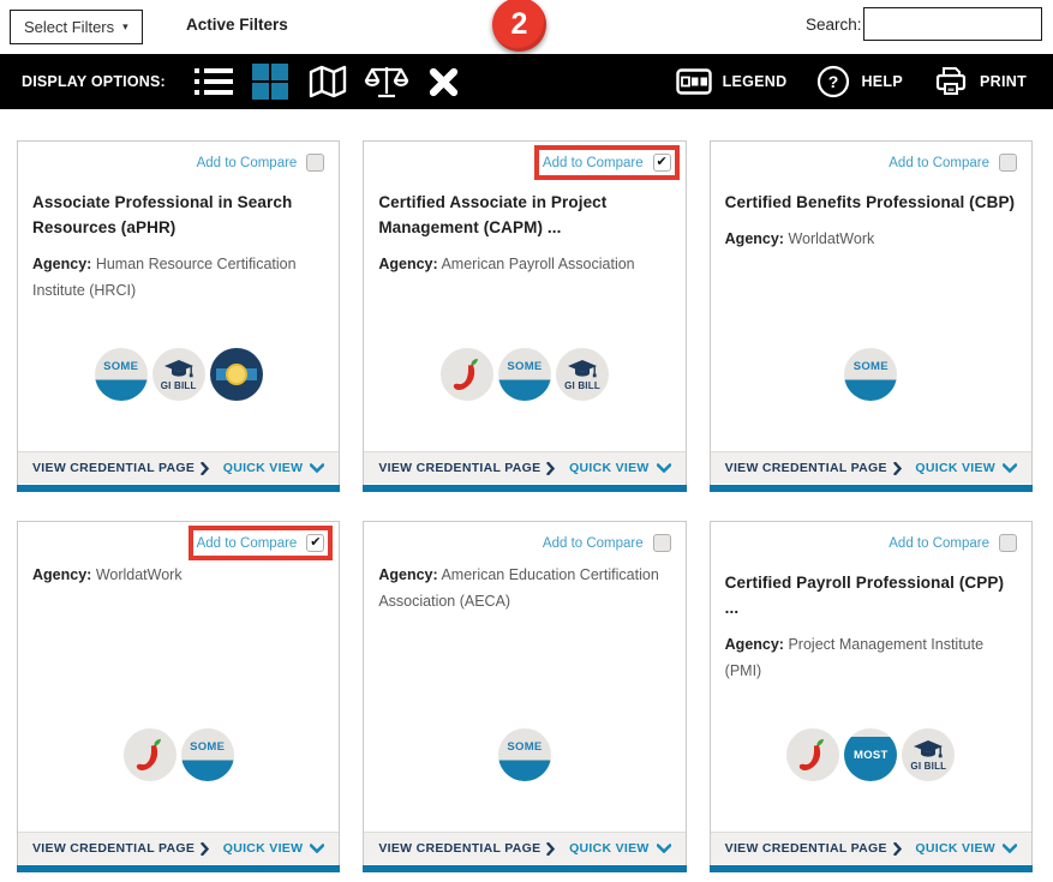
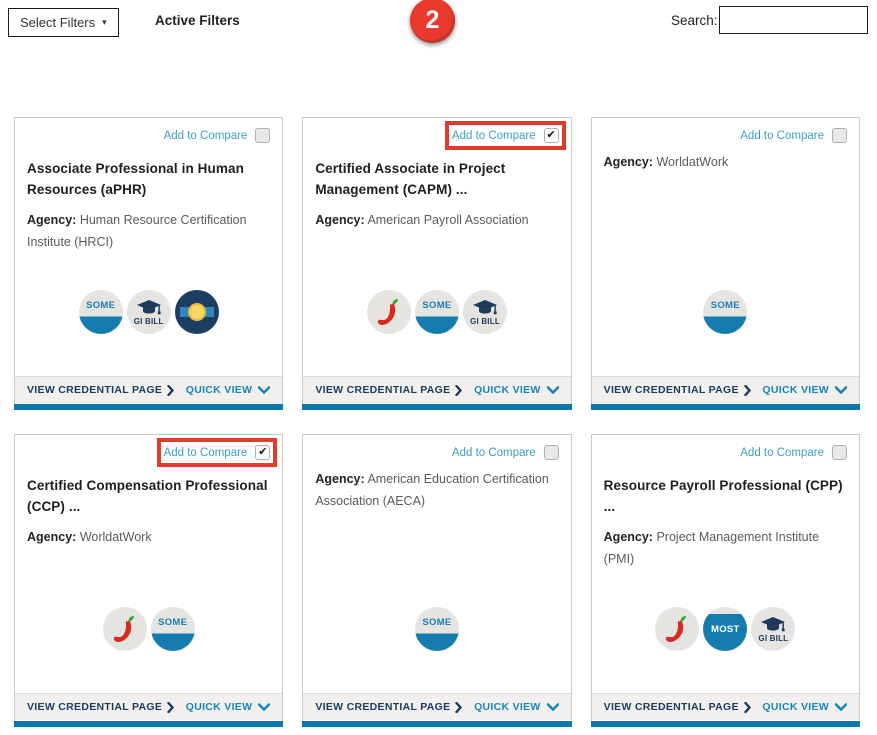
  Select Filters
  ▾
  Active Filters
  2
  Search:
- DISPLAY OPTIONS:
- LEGEND
- ?
- HELP
- PRINT
  Add to Compare
- Associate Professional in Search Resources (aPHR)
+ Associate Professional in Human Resources (aPHR)
  Agency: Human Resource Certification Institute (HRCI)
  SOME
  GI BILL
  VIEW CREDENTIAL PAGE
  QUICK VIEW
  Add to Compare
  ✔
  Certified Associate in Project Management (CAPM) ...
  Agency: American Payroll Association
  SOME
  GI BILL
  VIEW CREDENTIAL PAGE
  QUICK VIEW
  Add to Compare
- Certified Benefits Professional (CBP)
  Agency: WorldatWork
  SOME
  VIEW CREDENTIAL PAGE
  QUICK VIEW
  Add to Compare
  ✔
+ Certified Compensation Professional (CCP) ...
  Agency: WorldatWork
  SOME
  VIEW CREDENTIAL PAGE
  QUICK VIEW
  Add to Compare
  Agency: American Education Certification Association (AECA)
  SOME
  VIEW CREDENTIAL PAGE
  QUICK VIEW
  Add to Compare
- Certified Payroll Professional (CPP) ...
+ Resource Payroll Professional (CPP) ...
  Agency: Project Management Institute (PMI)
  MOST
  GI BILL
  VIEW CREDENTIAL PAGE
  QUICK VIEW
